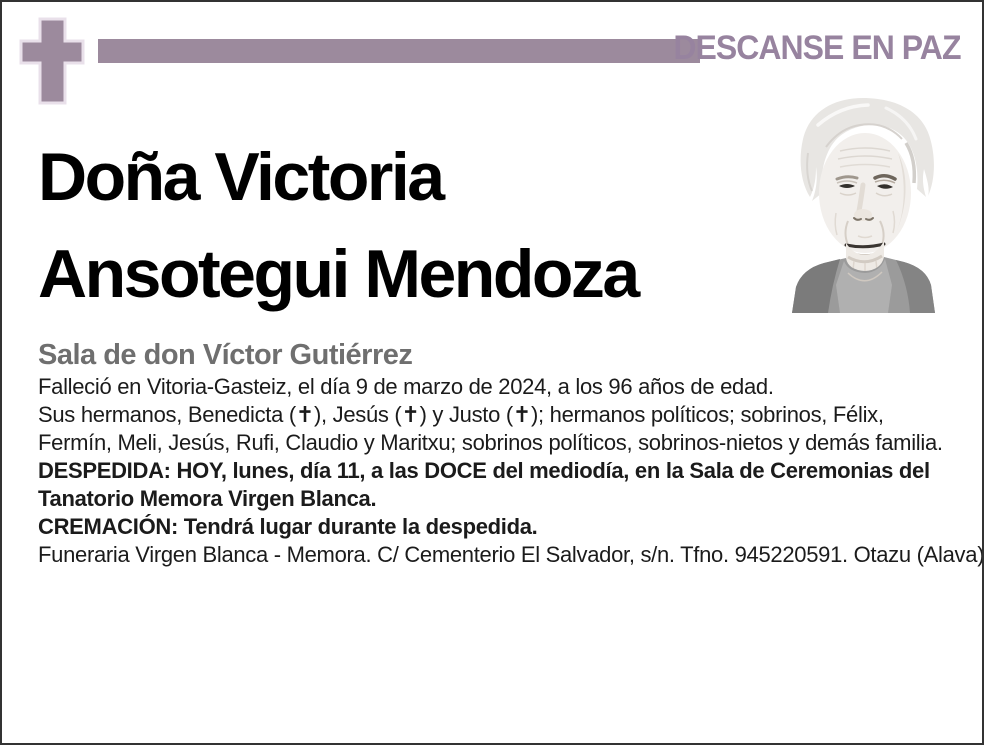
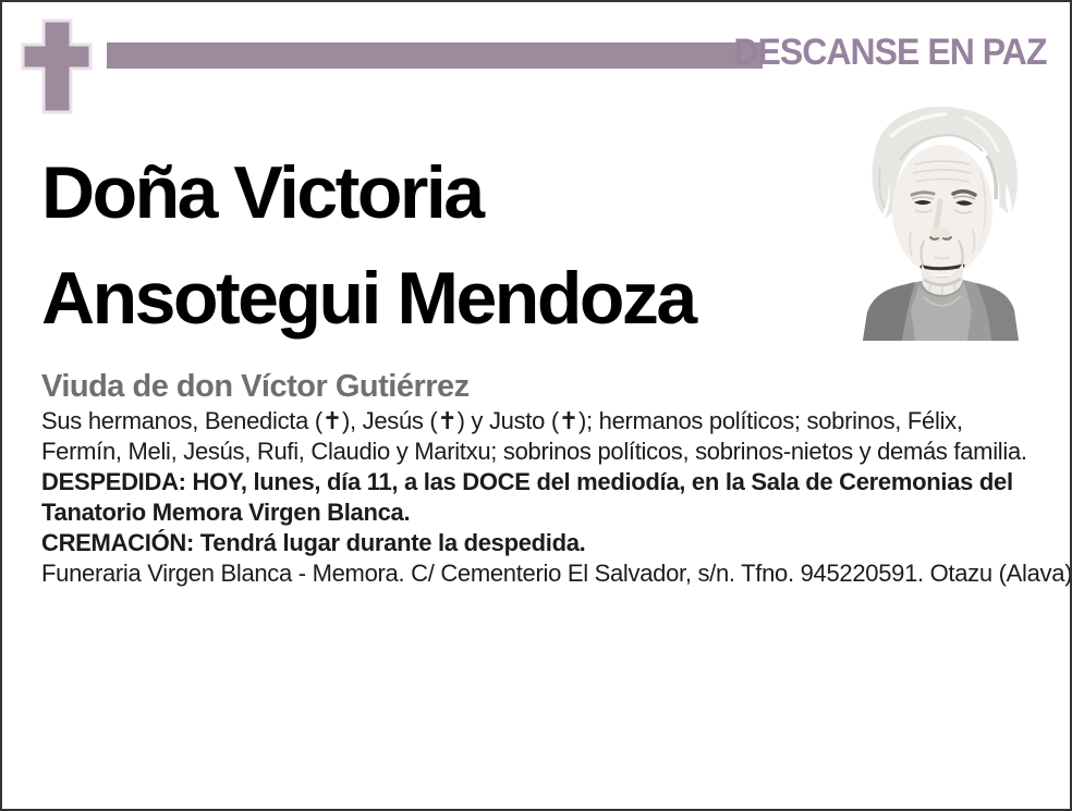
  DESCANSE EN PAZ
  Doña Victoria
  Ansotegui Mendoza
- Sala de don Víctor Gutiérrez
+ Viuda de don Víctor Gutiérrez
- Falleció en Vitoria-Gasteiz, el día 9 de marzo de 2024, a los 96 años de edad.
  Sus hermanos, Benedicta (✝), Jesús (✝) y Justo (✝); hermanos políticos; sobrinos, Félix, Fermín, Meli, Jesús, Rufi, Claudio y Maritxu; sobrinos políticos, sobrinos-nietos y demás familia.
  DESPEDIDA: HOY, lunes, día 11, a las DOCE del mediodía, en la Sala de Ceremonias del Tanatorio Memora Virgen Blanca.
  CREMACIÓN: Tendrá lugar durante la despedida.
  Funeraria Virgen Blanca - Memora. C/ Cementerio El Salvador, s/n. Tfno. 945220591. Otazu (Alava)
